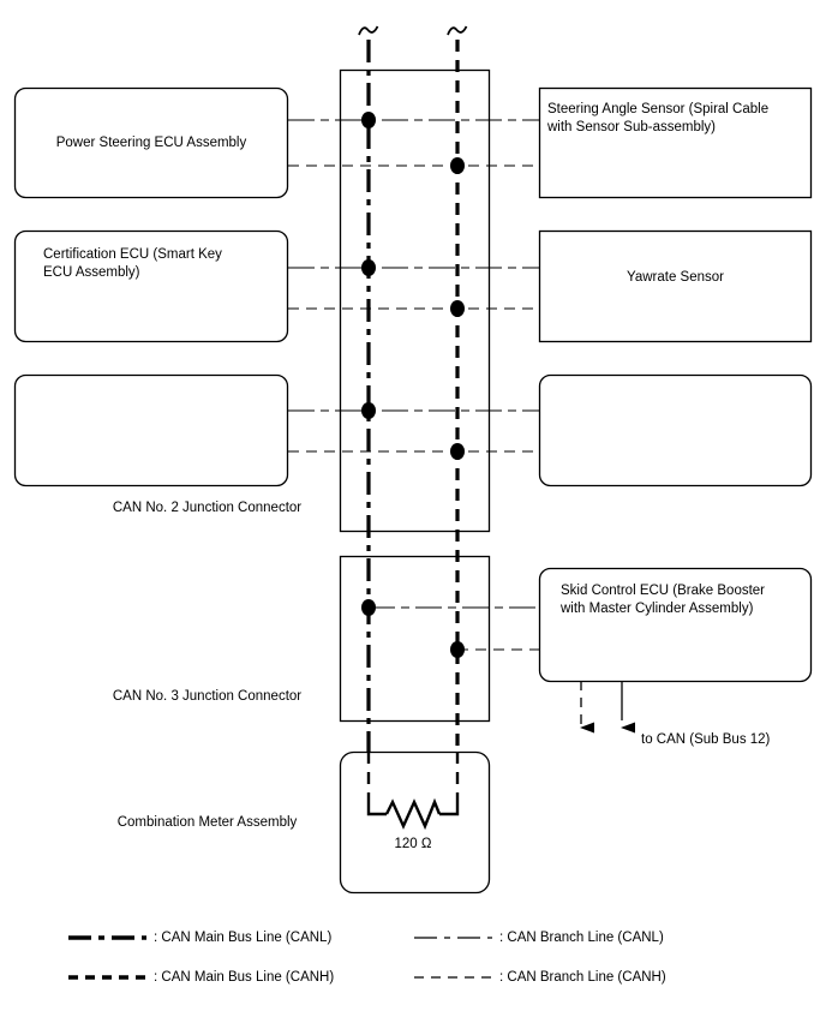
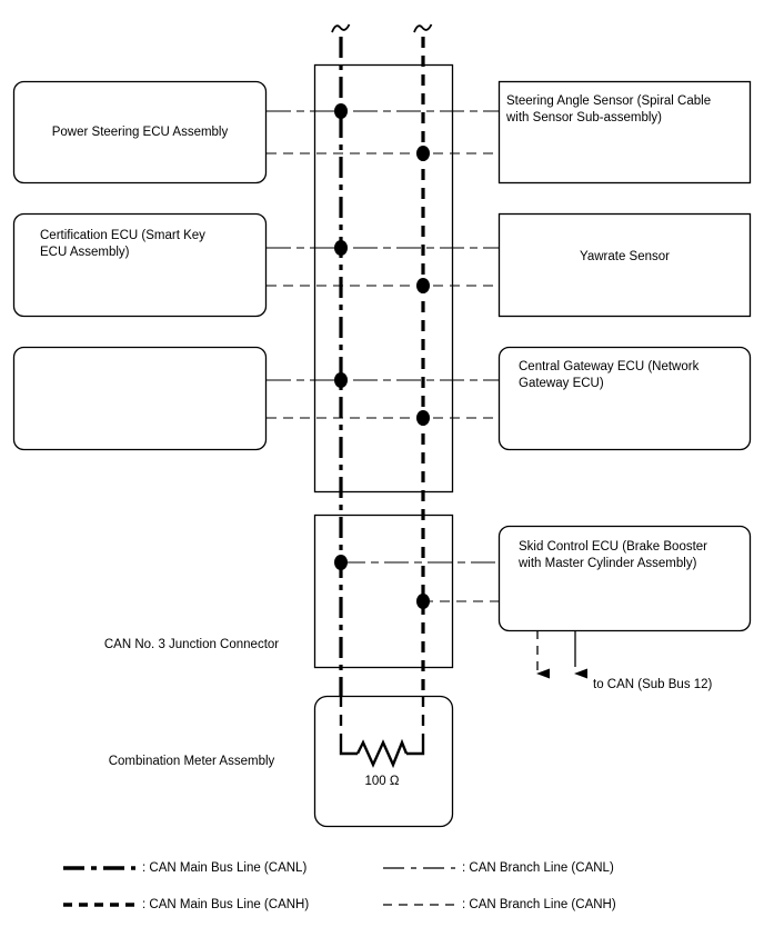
  Power Steering ECU Assembly
  Certification ECU (Smart Key
  ECU Assembly)
  Steering Angle Sensor (Spiral Cable
  with Sensor Sub-assembly)
  Yawrate Sensor
+ Central Gateway ECU (Network
+ Gateway ECU)
  Skid Control ECU (Brake Booster
  with Master Cylinder Assembly)
- CAN No. 2 Junction Connector
  CAN No. 3 Junction Connector
  Combination Meter Assembly
- 120 Ω
+ 100 Ω
  to CAN (Sub Bus 12)
  : CAN Main Bus Line (CANL)
  : CAN Branch Line (CANL)
  : CAN Main Bus Line (CANH)
  : CAN Branch Line (CANH)
